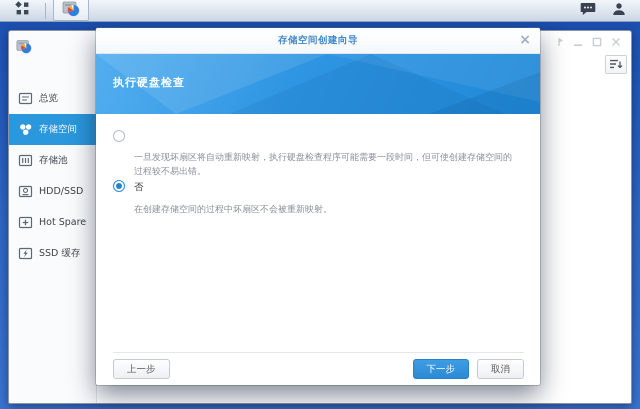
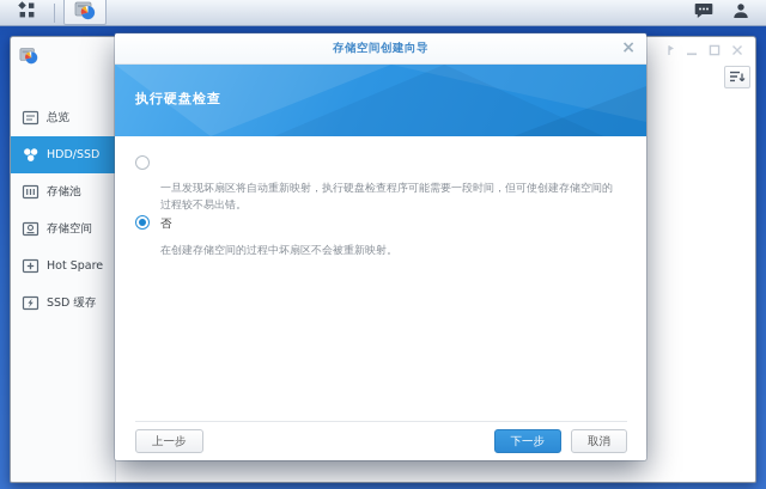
  总览
- 存储空间
+ HDD/SSD
  存储池
- HDD/SSD
+ 存储空间
  Hot Spare
  SSD 缓存
  存储空间创建向导
  ×
  执行硬盘检查
  一旦发现坏扇区将自动重新映射，执行硬盘检查程序可能需要一段时间，但可使创建存储空间的过程较不易出错。
  否
  在创建存储空间的过程中坏扇区不会被重新映射。
  上一步
  下一步
  取消
